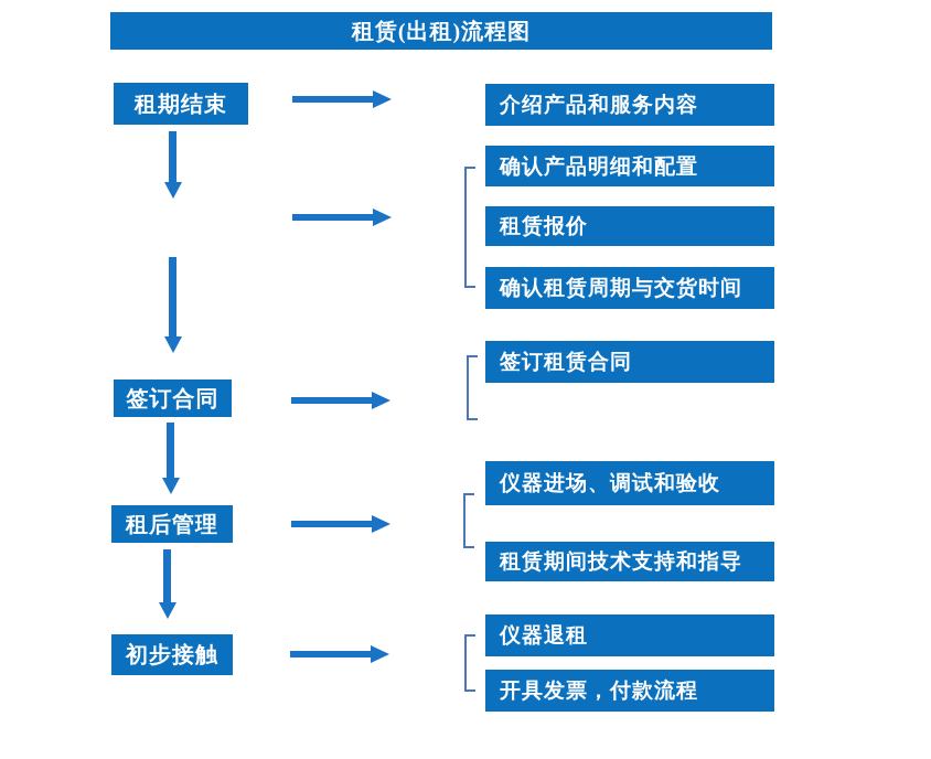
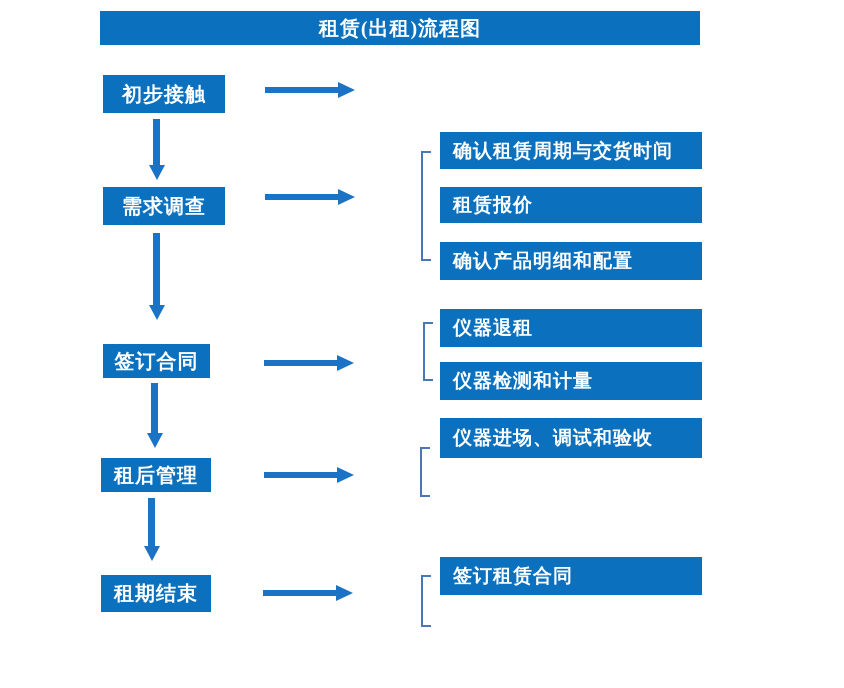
  租赁(出租)流程图
- 租期结束
+ 初步接触
+ 需求调查
  签订合同
  租后管理
- 初步接触
+ 租期结束
- 介绍产品和服务内容
- 确认产品明细和配置
+ 确认租赁周期与交货时间
  租赁报价
- 确认租赁周期与交货时间
+ 确认产品明细和配置
- 签订租赁合同
+ 仪器退租
+ 仪器检测和计量
  仪器进场、调试和验收
- 租赁期间技术支持和指导
- 仪器退租
+ 签订租赁合同
- 开具发票，付款流程
